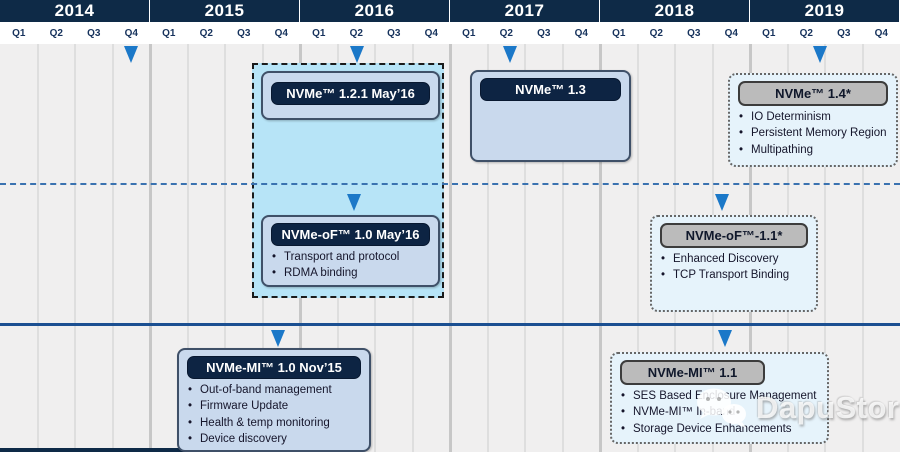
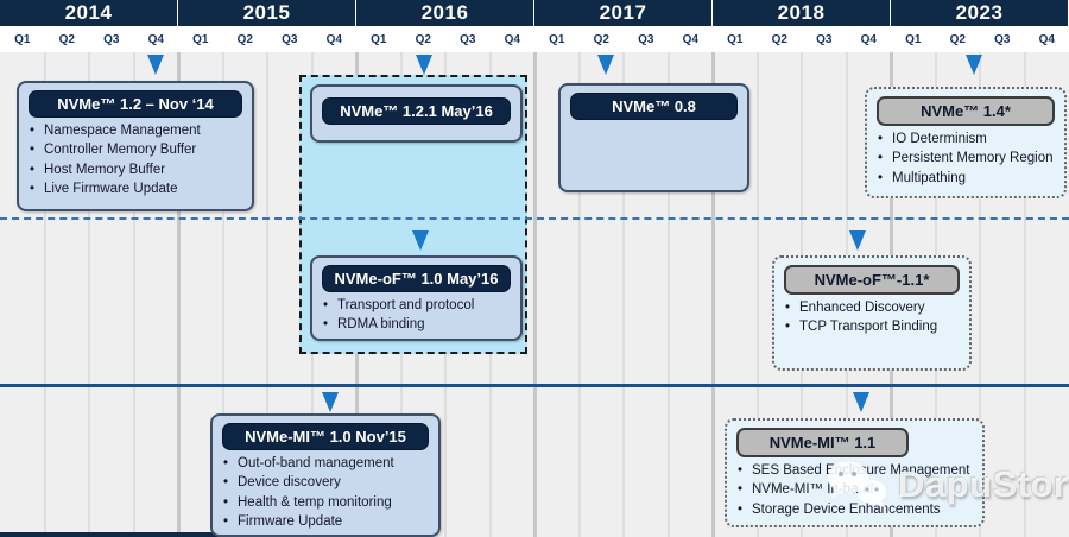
  2014
  2015
  2016
  2017
  2018
- 2019
+ 2023
  Q1
  Q2
  Q3
  Q4
  Q1
  Q2
  Q3
  Q4
  Q1
  Q2
  Q3
  Q4
  Q1
  Q2
  Q3
  Q4
  Q1
  Q2
  Q3
  Q4
  Q1
  Q2
  Q3
  Q4
+ NVMe™ 1.2 – Nov ‘14
+ Namespace Management
+ Controller Memory Buffer
+ Host Memory Buffer
+ Live Firmware Update
  NVMe™ 1.2.1 May’16
  NVMe-oF™ 1.0 May’16
  Transport and protocol
  RDMA binding
- NVMe™ 1.3
+ NVMe™ 0.8
  NVMe™ 1.4*
  IO Determinism
  Persistent Memory Region
  Multipathing
  NVMe-oF™-1.1*
  Enhanced Discovery
  TCP Transport Binding
  NVMe-MI™ 1.0 Nov’15
  Out-of-band management
- Firmware Update
+ Device discovery
  Health & temp monitoring
- Device discovery
+ Firmware Update
  NVMe-MI™ 1.1
  SES Based Enclosure Management
  NVMe-MI™ In-ba
  Storage Device Enhancements
  DapuStor
